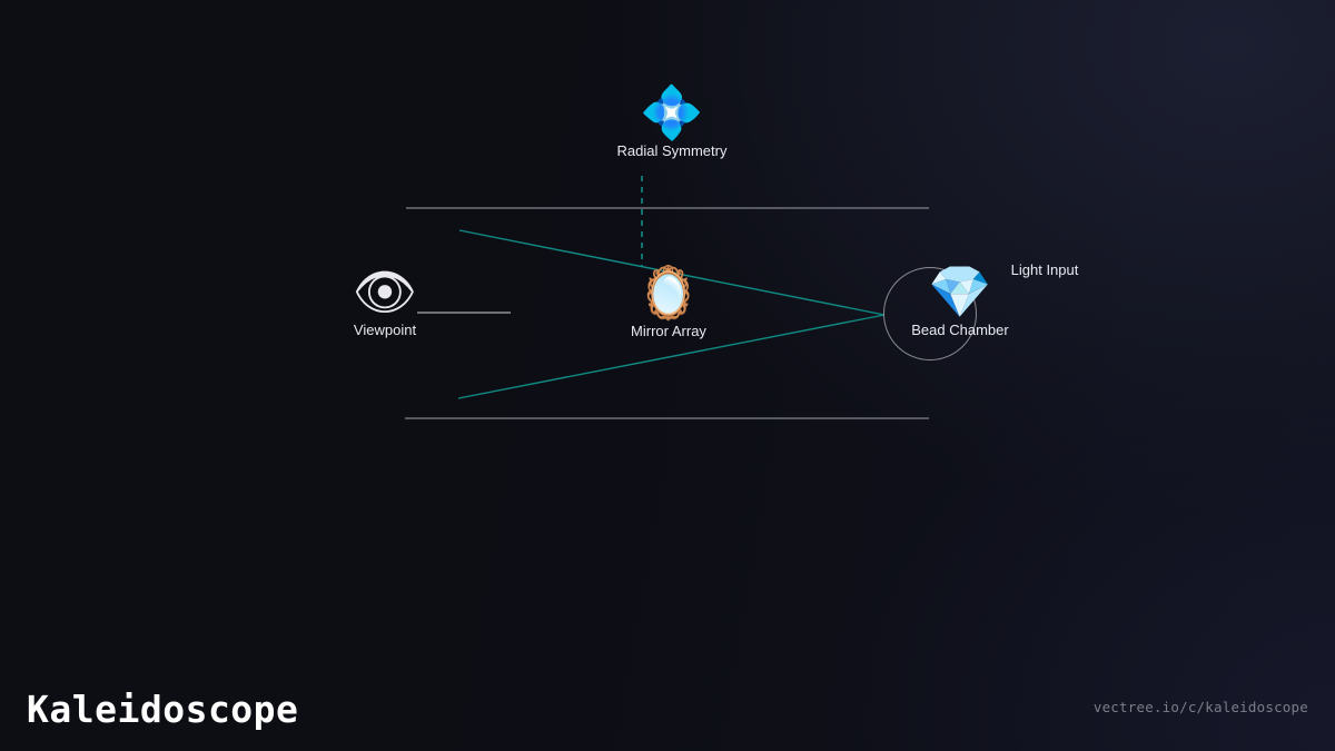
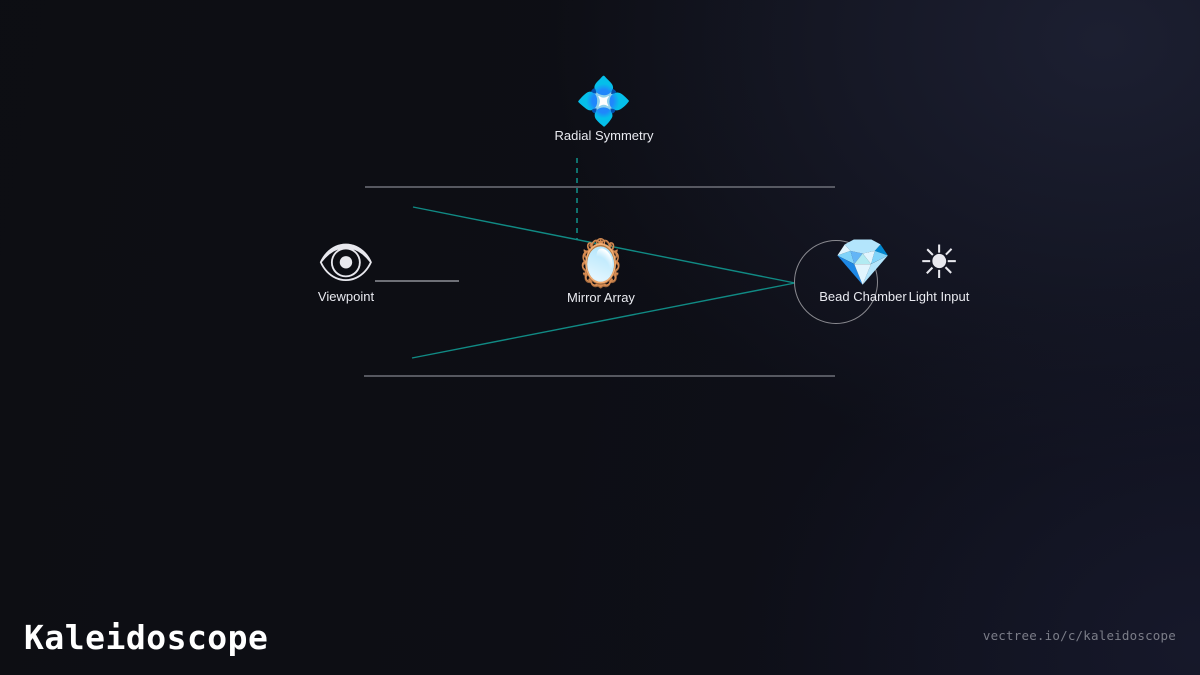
  💠
  Radial Symmetry
  👁
  Viewpoint
  🪞
  Mirror Array
  💎
  Bead Chamber
+ ☀
  Light Input
  Kaleidoscope
  vectree.io/c/kaleidoscope
